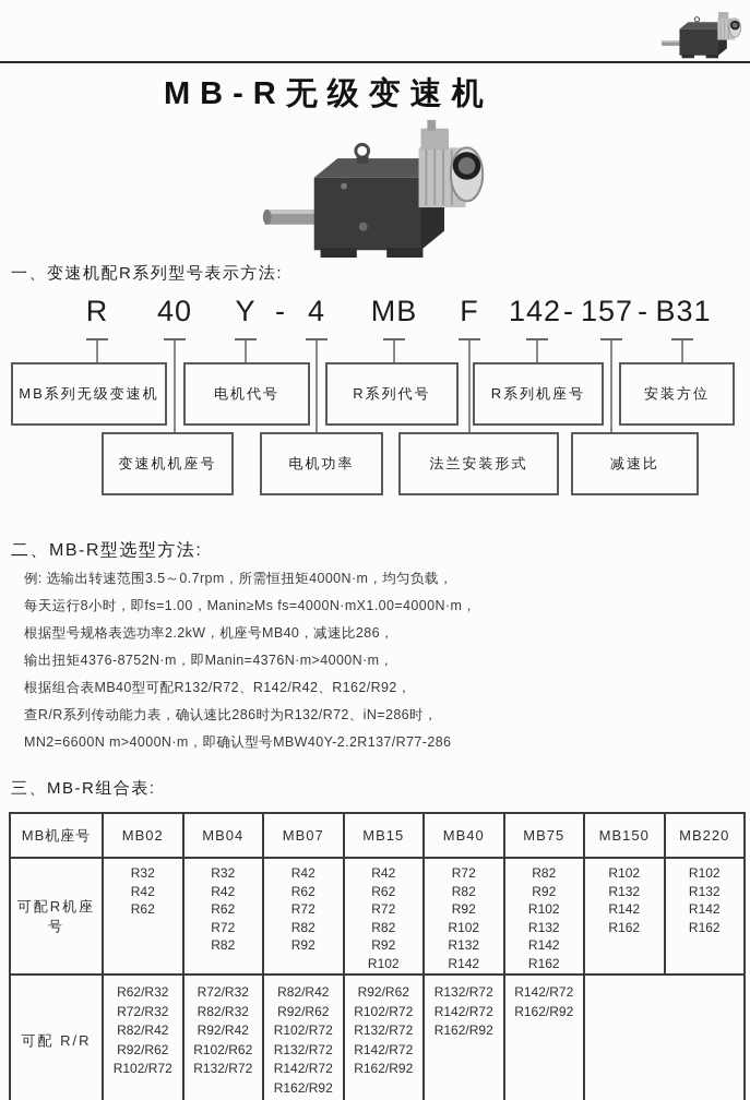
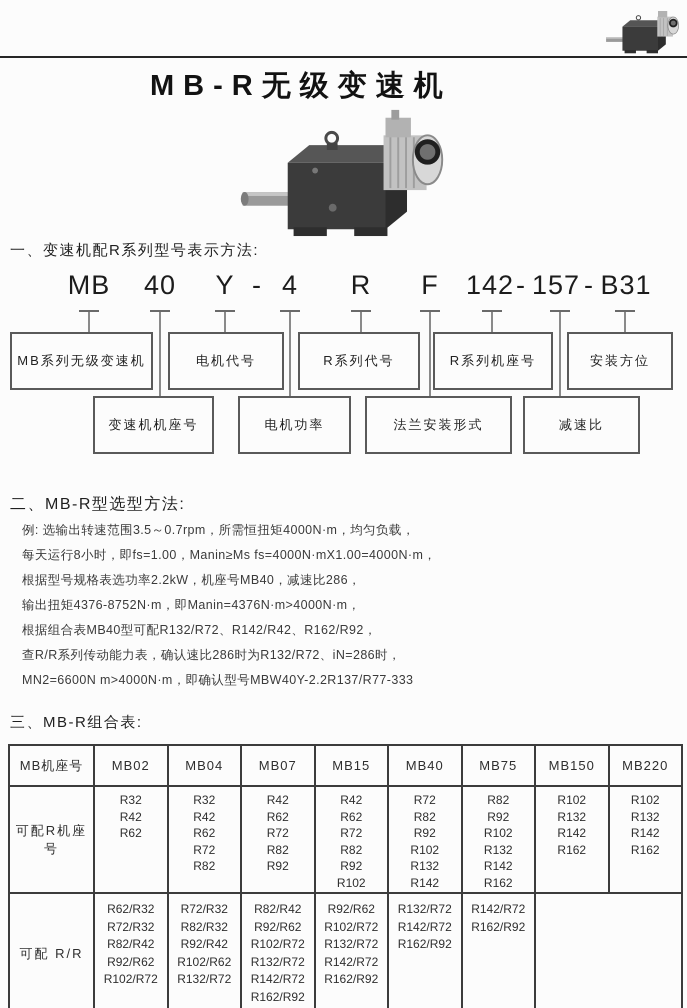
  MB-R无级变速机
  一、变速机配R系列型号表示方法:
- R
+ MB
  40
  Y
  -
  4
- MB
+ R
  F
  142
  -
  157
  -
  B31
  MB系列无级变速机
  电机代号
  R系列代号
  R系列机座号
  安装方位
  变速机机座号
  电机功率
  法兰安装形式
  减速比
  二、MB-R型选型方法:
  例: 选输出转速范围3.5～0.7rpm，所需恒扭矩4000N·m，均匀负载，
  每天运行8小时，即fs=1.00，Manin≥Ms fs=4000N·mX1.00=4000N·m，
  根据型号规格表选功率2.2kW，机座号MB40，减速比286，
  输出扭矩4376-8752N·m，即Manin=4376N·m>4000N·m，
  根据组合表MB40型可配R132/R72、R142/R42、R162/R92，
  查R/R系列传动能力表，确认速比286时为R132/R72、iN=286时，
- MN2=6600N m>4000N·m，即确认型号MBW40Y-2.2R137/R77-286
+ MN2=6600N m>4000N·m，即确认型号MBW40Y-2.2R137/R77-333
  三、MB-R组合表:
  MB机座号	MB02	MB04	MB07	MB15	MB40	MB75	MB150	MB220
  可配R机座号	R32 R42 R62	R32 R42 R62 R72 R82	R42 R62 R72 R82 R92	R42 R62 R72 R82 R92 R102	R72 R82 R92 R102 R132 R142	R82 R92 R102 R132 R142 R162	R102 R132 R142 R162	R102 R132 R142 R162
  可配 R/R	R62/R32 R72/R32 R82/R42 R92/R62 R102/R72	R72/R32 R82/R32 R92/R42 R102/R62 R132/R72	R82/R42 R92/R62 R102/R72 R132/R72 R142/R72 R162/R92	R92/R62 R102/R72 R132/R72 R142/R72 R162/R92	R132/R72 R142/R72 R162/R92	R142/R72 R162/R92
